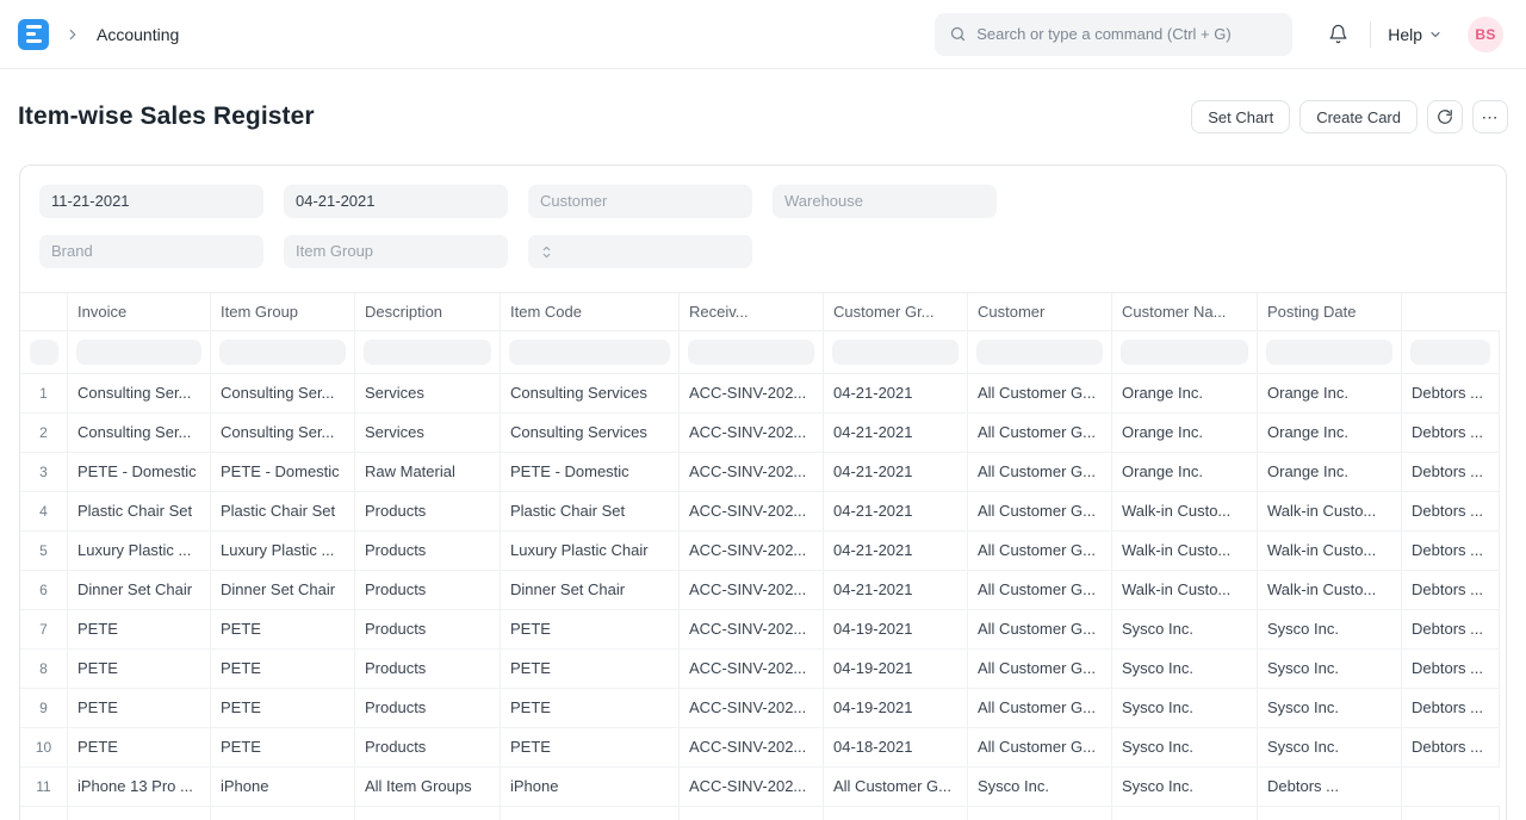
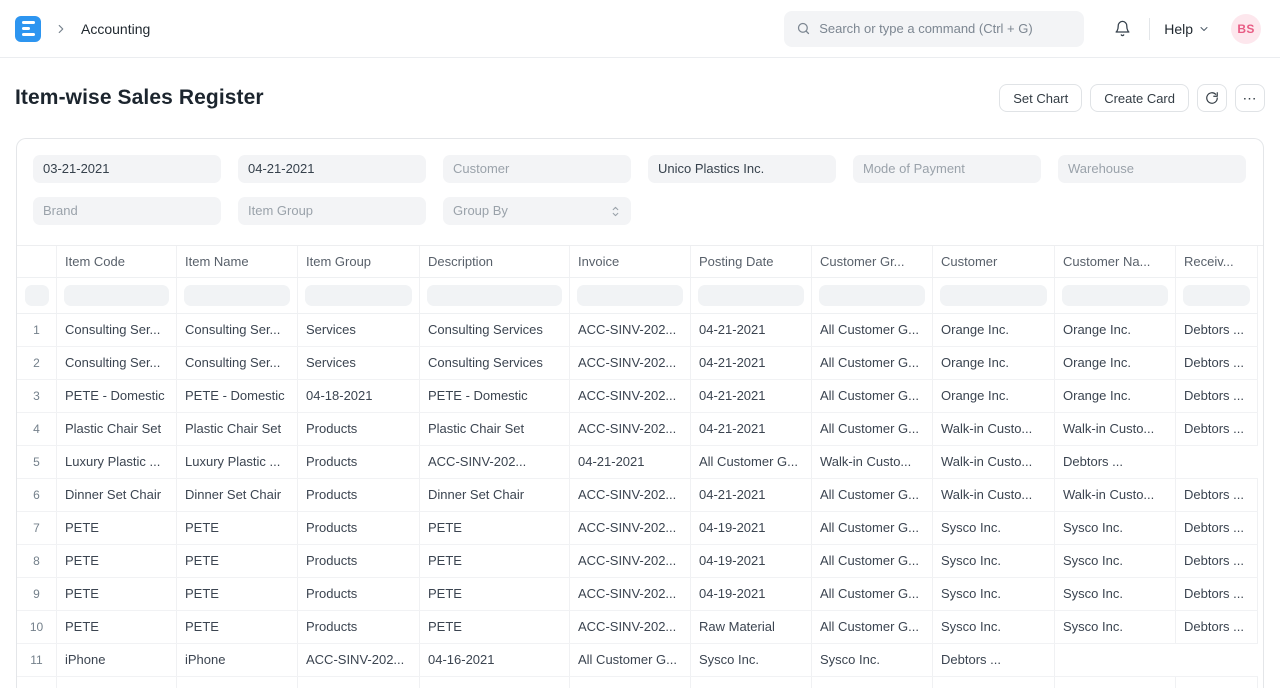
  Accounting
  Search or type a command (Ctrl + G)
  Help
  BS
  Item-wise Sales Register
  Set Chart
  Create Card
  ⋯
- 11-21-2021
+ 03-21-2021
  04-21-2021
  Customer
+ Unico Plastics Inc.
+ Mode of Payment
  Warehouse
  Brand
  Item Group
+ Group By
- Invoice
+ Item Code
+ Item Name
  Item Group
  Description
- Item Code
+ Invoice
- Receiv...
+ Posting Date
  Customer Gr...
  Customer
  Customer Na...
- Posting Date
+ Receiv...
  1
  Consulting Ser...
  Consulting Ser...
  Services
  Consulting Services
  ACC-SINV-202...
  04-21-2021
  All Customer G...
  Orange Inc.
  Orange Inc.
  Debtors ...
  2
  Consulting Ser...
  Consulting Ser...
  Services
  Consulting Services
  ACC-SINV-202...
  04-21-2021
  All Customer G...
  Orange Inc.
  Orange Inc.
  Debtors ...
  3
  PETE - Domestic
  PETE - Domestic
- Raw Material
+ 04-18-2021
  PETE - Domestic
  ACC-SINV-202...
  04-21-2021
  All Customer G...
  Orange Inc.
  Orange Inc.
  Debtors ...
  4
  Plastic Chair Set
  Plastic Chair Set
  Products
  Plastic Chair Set
  ACC-SINV-202...
  04-21-2021
  All Customer G...
  Walk-in Custo...
  Walk-in Custo...
  Debtors ...
  5
  Luxury Plastic ...
  Luxury Plastic ...
  Products
- Luxury Plastic Chair
  ACC-SINV-202...
  04-21-2021
  All Customer G...
  Walk-in Custo...
  Walk-in Custo...
  Debtors ...
  6
  Dinner Set Chair
  Dinner Set Chair
  Products
  Dinner Set Chair
  ACC-SINV-202...
  04-21-2021
  All Customer G...
  Walk-in Custo...
  Walk-in Custo...
  Debtors ...
  7
  PETE
  PETE
  Products
  PETE
  ACC-SINV-202...
  04-19-2021
  All Customer G...
  Sysco Inc.
  Sysco Inc.
  Debtors ...
  8
  PETE
  PETE
  Products
  PETE
  ACC-SINV-202...
  04-19-2021
  All Customer G...
  Sysco Inc.
  Sysco Inc.
  Debtors ...
  9
  PETE
  PETE
  Products
  PETE
  ACC-SINV-202...
  04-19-2021
  All Customer G...
  Sysco Inc.
  Sysco Inc.
  Debtors ...
  10
  PETE
  PETE
  Products
  PETE
  ACC-SINV-202...
- 04-18-2021
+ Raw Material
  All Customer G...
  Sysco Inc.
  Sysco Inc.
  Debtors ...
  11
- iPhone 13 Pro ...
  iPhone
- All Item Groups
  iPhone
  ACC-SINV-202...
+ 04-16-2021
  All Customer G...
  Sysco Inc.
  Sysco Inc.
  Debtors ...
